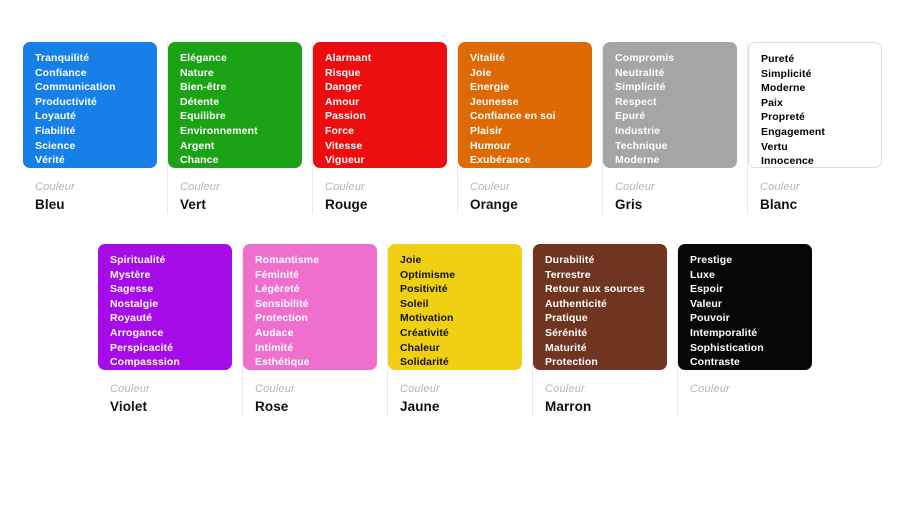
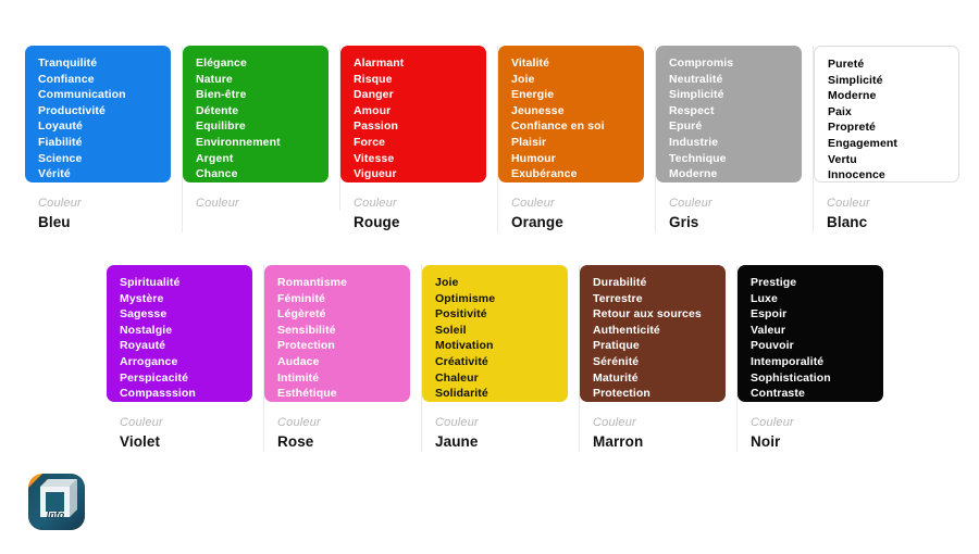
  Tranquilité
  Confiance
  Communication
  Productivité
  Loyauté
  Fiabilité
  Science
  Vérité
  Couleur
  Bleu
  Elégance
  Nature
  Bien-être
  Détente
  Equilibre
  Environnement
  Argent
  Chance
  Couleur
- Vert
  Alarmant
  Risque
  Danger
  Amour
  Passion
  Force
  Vitesse
  Vigueur
  Couleur
  Rouge
  Vitalité
  Joie
  Energie
  Jeunesse
  Confiance en soi
  Plaisir
  Humour
  Exubérance
  Couleur
  Orange
  Compromis
  Neutralité
  Simplicité
  Respect
  Epuré
  Industrie
  Technique
  Moderne
  Couleur
  Gris
  Pureté
  Simplicité
  Moderne
  Paix
  Propreté
  Engagement
  Vertu
  Innocence
  Couleur
  Blanc
  Spiritualité
  Mystère
  Sagesse
  Nostalgie
  Royauté
  Arrogance
  Perspicacité
  Compasssion
  Couleur
  Violet
  Romantisme
  Féminité
  Légèreté
  Sensibilité
  Protection
  Audace
  Intimité
  Esthétique
  Couleur
  Rose
  Joie
  Optimisme
  Positivité
  Soleil
  Motivation
  Créativité
  Chaleur
  Solidarité
  Couleur
  Jaune
  Durabilité
  Terrestre
  Retour aux sources
  Authenticité
  Pratique
  Sérénité
  Maturité
  Protection
  Couleur
  Marron
  Prestige
  Luxe
  Espoir
  Valeur
  Pouvoir
  Intemporalité
  Sophistication
  Contraste
  Couleur
+ Noir
+ Info
